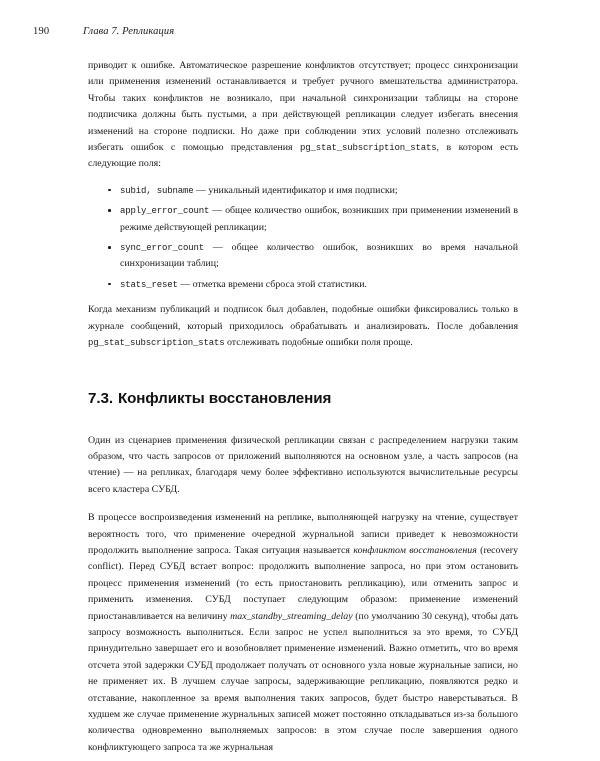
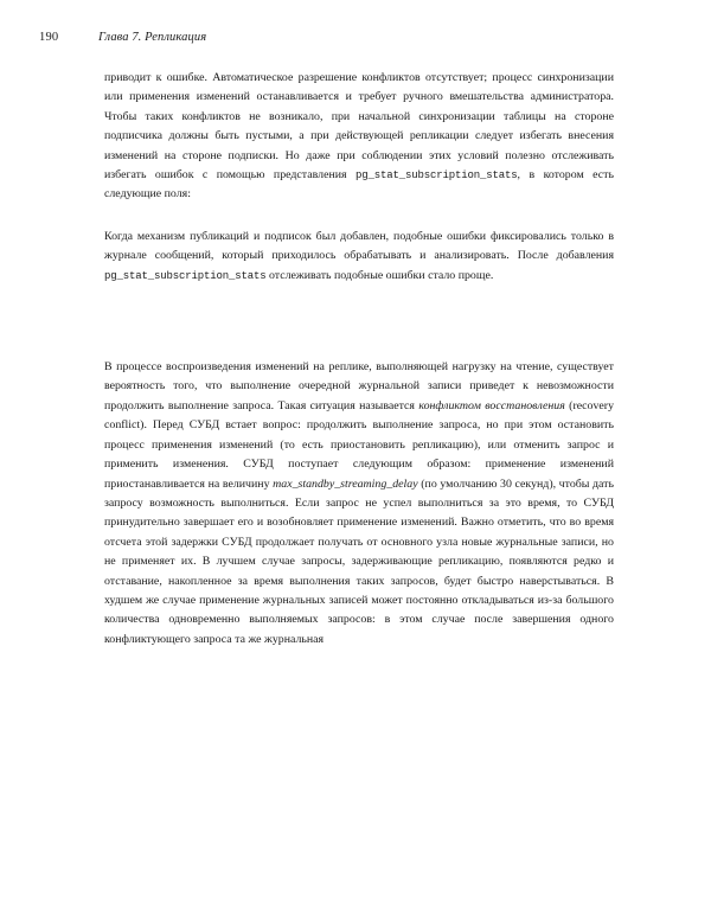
  190
  Глава 7. Репликация
  приводит к ошибке. Автоматическое разрешение конфликтов отсутствует; процесс синхронизации или применения изменений останавливается и требует ручного вмешательства администратора. Чтобы таких конфликтов не возникало, при начальной синхронизации таблицы на стороне подписчика должны быть пустыми, а при действующей репликации следует избегать внесения изменений на стороне подписки. Но даже при соблюдении этих условий полезно отслеживать избегать ошибок с помощью представления pg_stat_subscription_stats, в котором есть следующие поля:
- subid, subname — уникальный идентификатор и имя подписки;
- apply_error_count — общее количество ошибок, возникших при применении изменений в режиме действующей репликации;
- sync_error_count — общее количество ошибок, возникших во время начальной синхронизации таблиц;
- stats_reset — отметка времени сброса этой статистики.
- Когда механизм публикаций и подписок был добавлен, подобные ошибки фиксировались только в журнале сообщений, который приходилось обрабатывать и анализировать. После добавления pg_stat_subscription_stats отслеживать подобные ошибки поля проще.
+ Когда механизм публикаций и подписок был добавлен, подобные ошибки фиксировались только в журнале сообщений, который приходилось обрабатывать и анализировать. После добавления pg_stat_subscription_stats отслеживать подобные ошибки стало проще.
- 7.3. Конфликты восстановления
- Один из сценариев применения физической репликации связан с распределением нагрузки таким образом, что часть запросов от приложений выполняются на основном узле, а часть запросов (на чтение) — на репликах, благодаря чему более эффективно используются вычислительные ресурсы всего кластера СУБД.
- В процессе воспроизведения изменений на реплике, выполняющей нагрузку на чтение, существует вероятность того, что применение очередной журнальной записи приведет к невозможности продолжить выполнение запроса. Такая ситуация называется конфликтом восстановления (recovery conflict). Перед СУБД встает вопрос: продолжить выполнение запроса, но при этом остановить процесс применения изменений (то есть приостановить репликацию), или отменить запрос и применить изменения. СУБД поступает следующим образом: применение изменений приостанавливается на величину max_standby_streaming_delay (по умолчанию 30 секунд), чтобы дать запросу возможность выполниться. Если запрос не успел выполниться за это время, то СУБД принудительно завершает его и возобновляет применение изменений. Важно отметить, что во время отсчета этой задержки СУБД продолжает получать от основного узла новые журнальные записи, но не применяет их. В лучшем случае запросы, задерживающие репликацию, появляются редко и отставание, накопленное за время выполнения таких запросов, будет быстро наверстываться. В худшем же случае применение журнальных записей может постоянно откладываться из-за большого количества одновременно выполняемых запросов: в этом случае после завершения одного конфликтующего запроса та же журнальная
+ В процессе воспроизведения изменений на реплике, выполняющей нагрузку на чтение, существует вероятность того, что выполнение очередной журнальной записи приведет к невозможности продолжить выполнение запроса. Такая ситуация называется конфликтом восстановления (recovery conflict). Перед СУБД встает вопрос: продолжить выполнение запроса, но при этом остановить процесс применения изменений (то есть приостановить репликацию), или отменить запрос и применить изменения. СУБД поступает следующим образом: применение изменений приостанавливается на величину max_standby_streaming_delay (по умолчанию 30 секунд), чтобы дать запросу возможность выполниться. Если запрос не успел выполниться за это время, то СУБД принудительно завершает его и возобновляет применение изменений. Важно отметить, что во время отсчета этой задержки СУБД продолжает получать от основного узла новые журнальные записи, но не применяет их. В лучшем случае запросы, задерживающие репликацию, появляются редко и отставание, накопленное за время выполнения таких запросов, будет быстро наверстываться. В худшем же случае применение журнальных записей может постоянно откладываться из-за большого количества одновременно выполняемых запросов: в этом случае после завершения одного конфликтующего запроса та же журнальная
